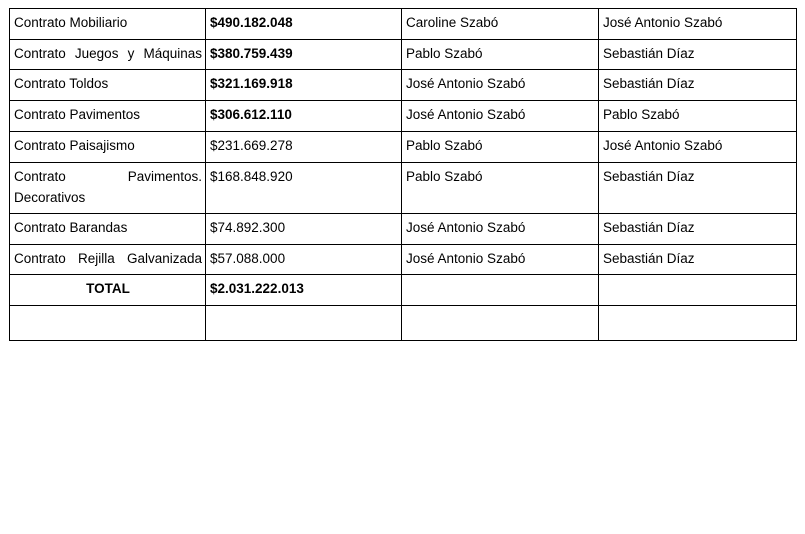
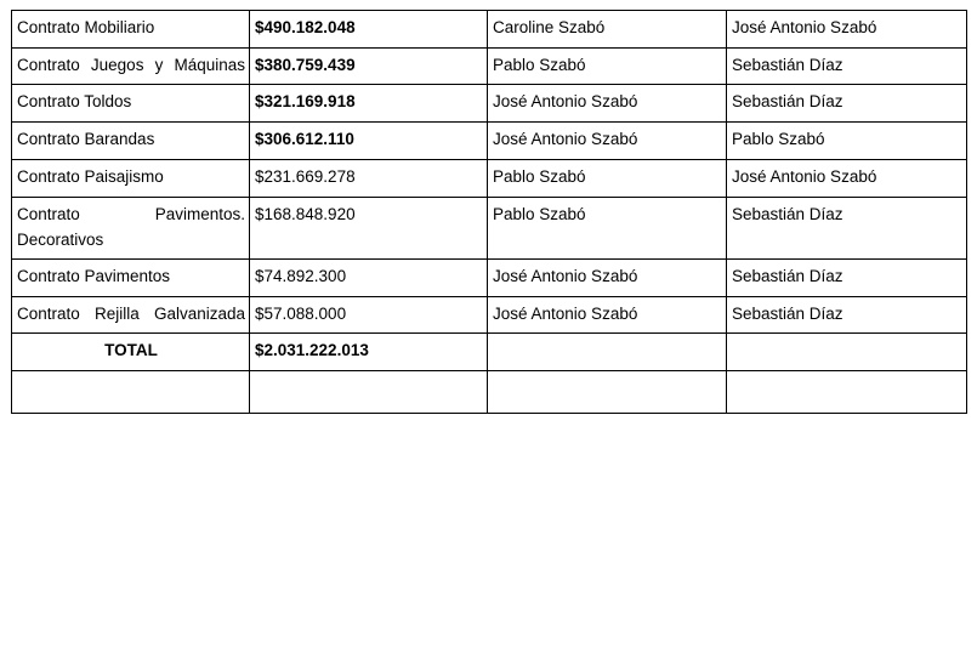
  Contrato Mobiliario	$490.182.048	Caroline Szabó	José Antonio Szabó
  Contrato Juegos y Máquinas	$380.759.439	Pablo Szabó	Sebastián Díaz
  Contrato Toldos	$321.169.918	José Antonio Szabó	Sebastián Díaz
- Contrato Pavimentos	$306.612.110	José Antonio Szabó	Pablo Szabó
+ Contrato Barandas	$306.612.110	José Antonio Szabó	Pablo Szabó
  Contrato Paisajismo	$231.669.278	Pablo Szabó	José Antonio Szabó
  Contrato Pavimentos. Decorativos	$168.848.920	Pablo Szabó	Sebastián Díaz
- Contrato Barandas	$74.892.300	José Antonio Szabó	Sebastián Díaz
+ Contrato Pavimentos	$74.892.300	José Antonio Szabó	Sebastián Díaz
  Contrato Rejilla Galvanizada	$57.088.000	José Antonio Szabó	Sebastián Díaz
  TOTAL	$2.031.222.013
